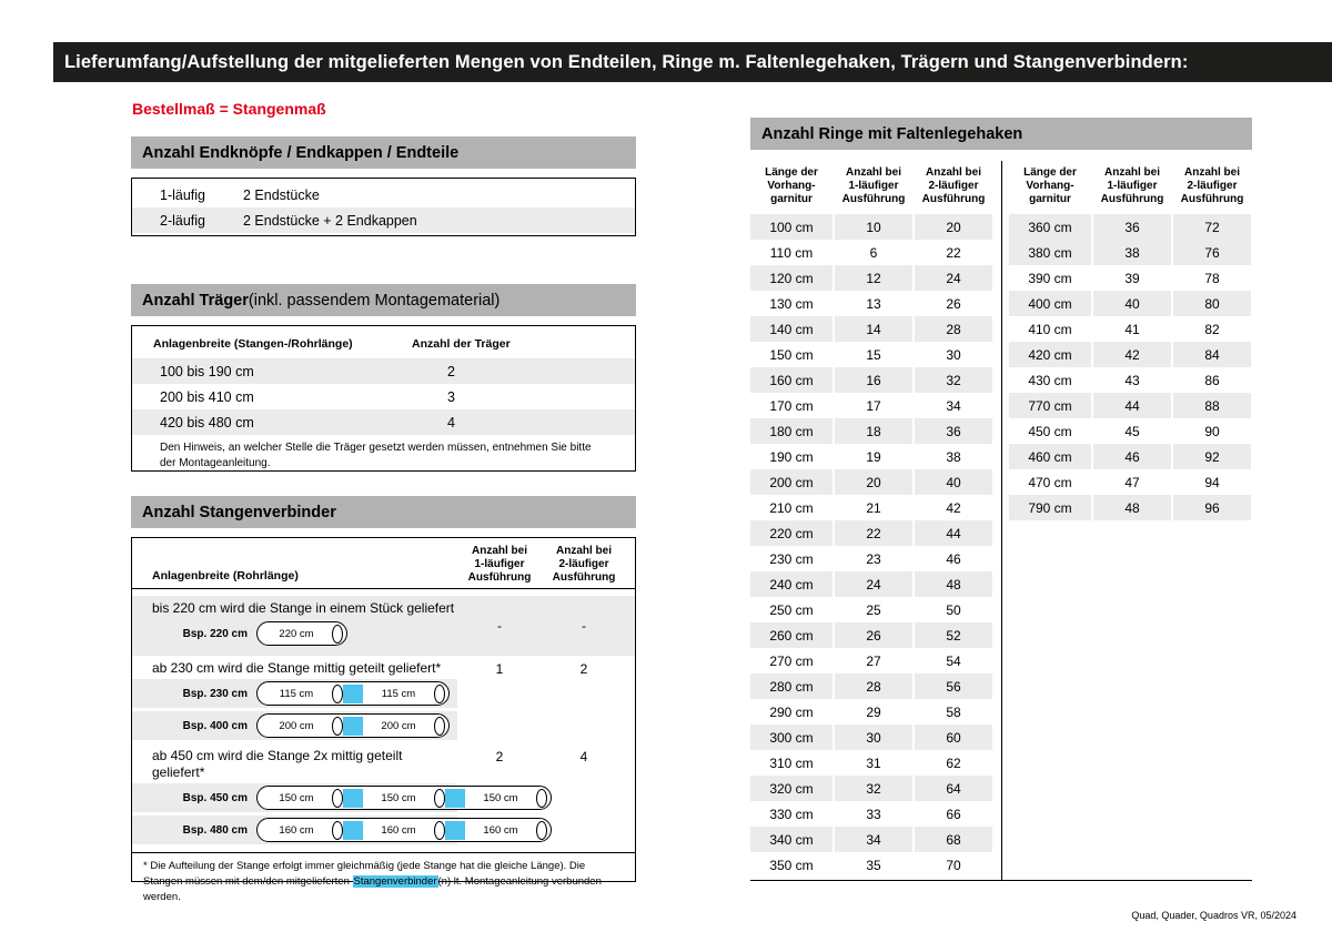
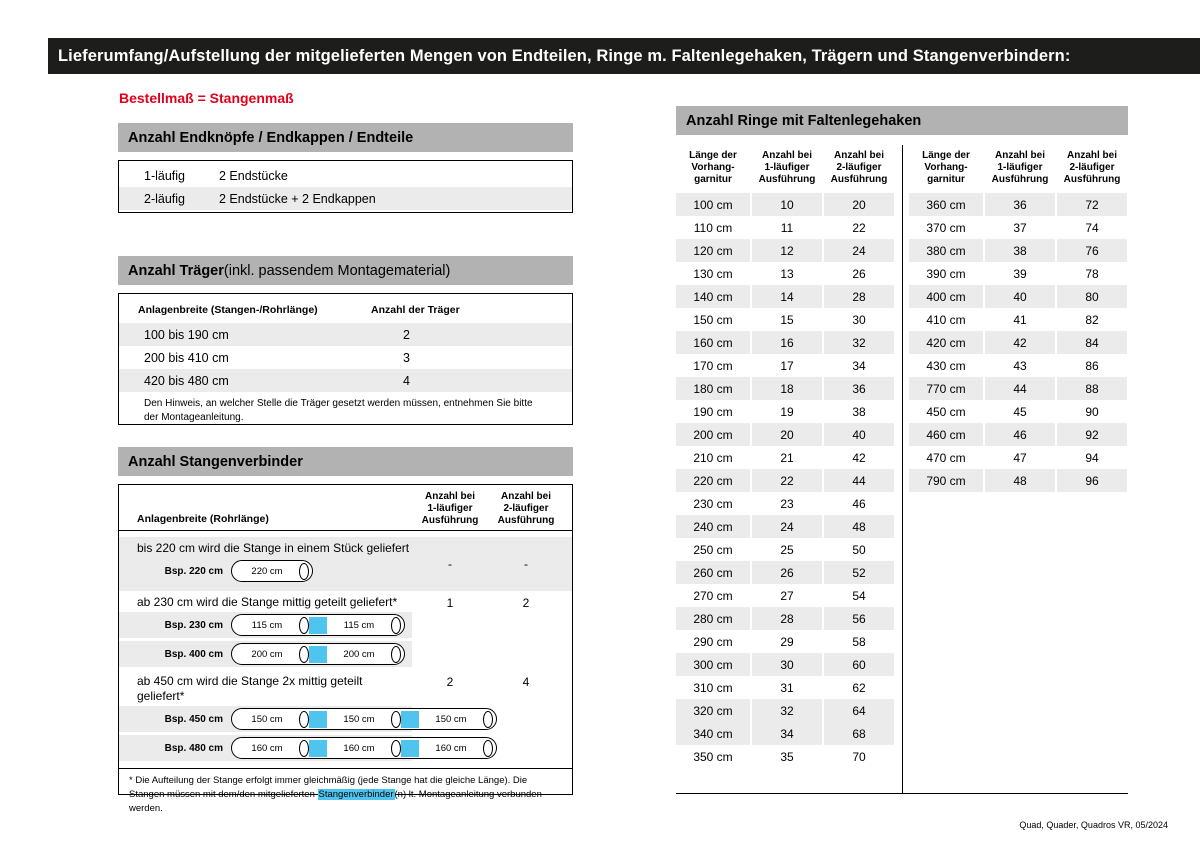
  Lieferumfang/Aufstellung der mitgelieferten Mengen von Endteilen, Ringe m. Faltenlegehaken, Trägern und Stangenverbindern:
  Bestellmaß = Stangenmaß
  Anzahl Endknöpfe / Endkappen / Endteile
  1-läufig
  2 Endstücke
  2-läufig
  2 Endstücke + 2 Endkappen
  Anzahl Träger
  (inkl. passendem Montagematerial)
  Anlagenbreite (Stangen-/Rohrlänge)
  Anzahl der Träger
  100 bis 190 cm
  2
  200 bis 410 cm
  3
  420 bis 480 cm
  4
  Den Hinweis, an welcher Stelle die Träger gesetzt werden müssen, entnehmen Sie bitte der Montageanleitung.
  Anzahl Stangenverbinder
  Anlagenbreite (Rohrlänge)
  Anzahl bei
  1-läufiger
  Ausführung
  Anzahl bei
  2-läufiger
  Ausführung
  bis 220 cm wird die Stange in einem Stück geliefert
  Bsp. 220 cm
  220 cm
  -
  -
  ab 230 cm wird die Stange mittig geteilt geliefert*
  Bsp. 230 cm
  115 cm
  115 cm
  Bsp. 400 cm
  200 cm
  200 cm
  1
  2
  ab 450 cm wird die Stange 2x mittig geteilt geliefert*
  Bsp. 450 cm
  150 cm
  150 cm
  150 cm
  Bsp. 480 cm
  160 cm
  160 cm
  160 cm
  2
  4
  * Die Aufteilung der Stange erfolgt immer gleichmäßig (jede Stange hat die gleiche Länge). Die Stangen müssen mit dem/den mitgelieferten Stangenverbinder(n) lt. Montageanleitung verbunden werden.
  Anzahl Ringe mit Faltenlegehaken
  Länge der
  Vorhang-
  garnitur
  Anzahl bei
  1-läufiger
  Ausführung
  Anzahl bei
  2-läufiger
  Ausführung
  100 cm
  10
  20
  110 cm
- 6
+ 11
  22
  120 cm
  12
  24
  130 cm
  13
  26
  140 cm
  14
  28
  150 cm
  15
  30
  160 cm
  16
  32
  170 cm
  17
  34
  180 cm
  18
  36
  190 cm
  19
  38
  200 cm
  20
  40
  210 cm
  21
  42
  220 cm
  22
  44
  230 cm
  23
  46
  240 cm
  24
  48
  250 cm
  25
  50
  260 cm
  26
  52
  270 cm
  27
  54
  280 cm
  28
  56
  290 cm
  29
  58
  300 cm
  30
  60
  310 cm
  31
  62
  320 cm
  32
  64
- 330 cm
- 33
- 66
  340 cm
  34
  68
  350 cm
  35
  70
  Länge der
  Vorhang-
  garnitur
  Anzahl bei
  1-läufiger
  Ausführung
  Anzahl bei
  2-läufiger
  Ausführung
  360 cm
  36
  72
+ 370 cm
+ 37
+ 74
  380 cm
  38
  76
  390 cm
  39
  78
  400 cm
  40
  80
  410 cm
  41
  82
  420 cm
  42
  84
  430 cm
  43
  86
  770 cm
  44
  88
  450 cm
  45
  90
  460 cm
  46
  92
  470 cm
  47
  94
  790 cm
  48
  96
  Quad, Quader, Quadros VR, 05/2024
